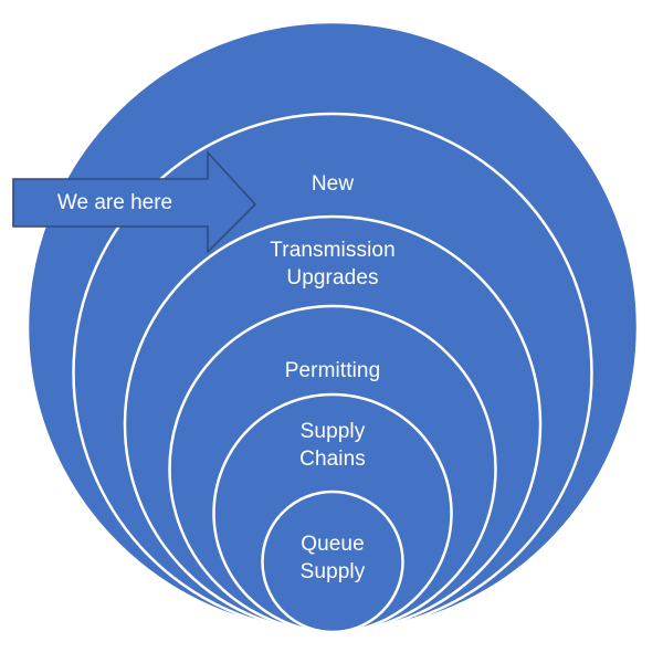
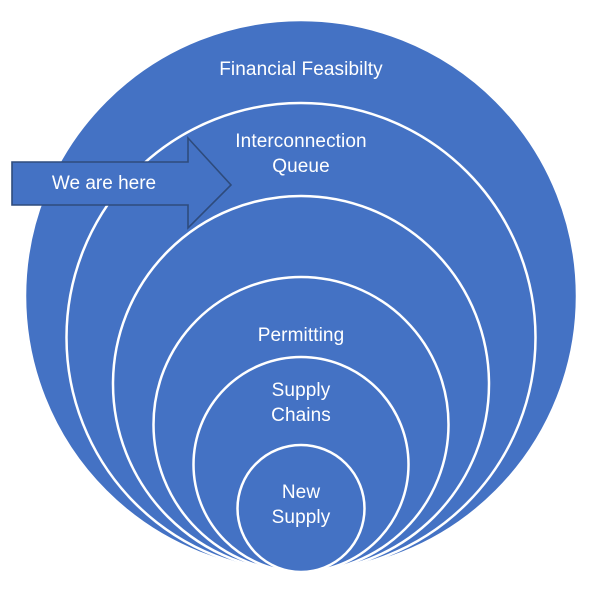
+ Financial Feasibilty
+ Interconnection
- New
+ Queue
- Transmission
- Upgrades
  Permitting
  Supply
  Chains
- Queue
+ New
  Supply
  We are here
